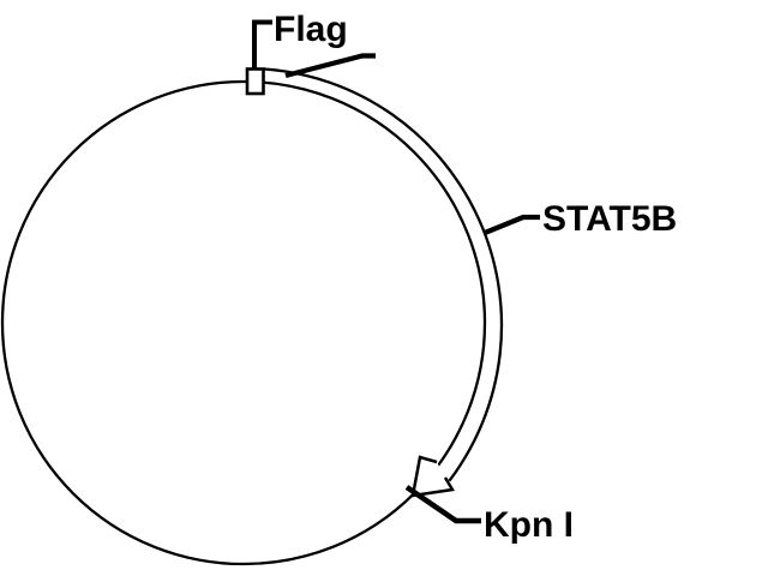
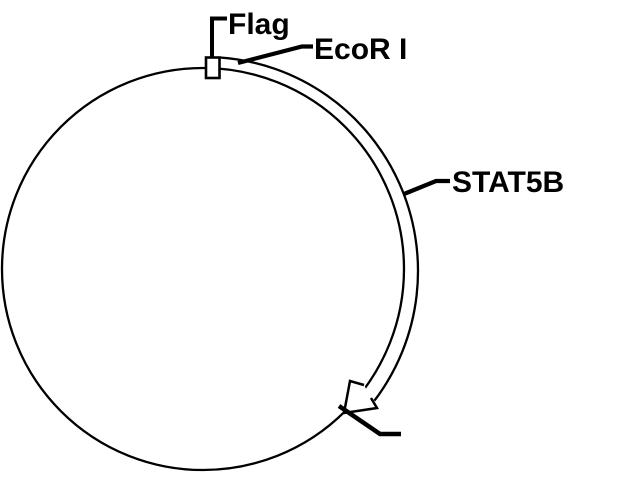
  Flag
+ EcoR I
  STAT5B
- Kpn I
